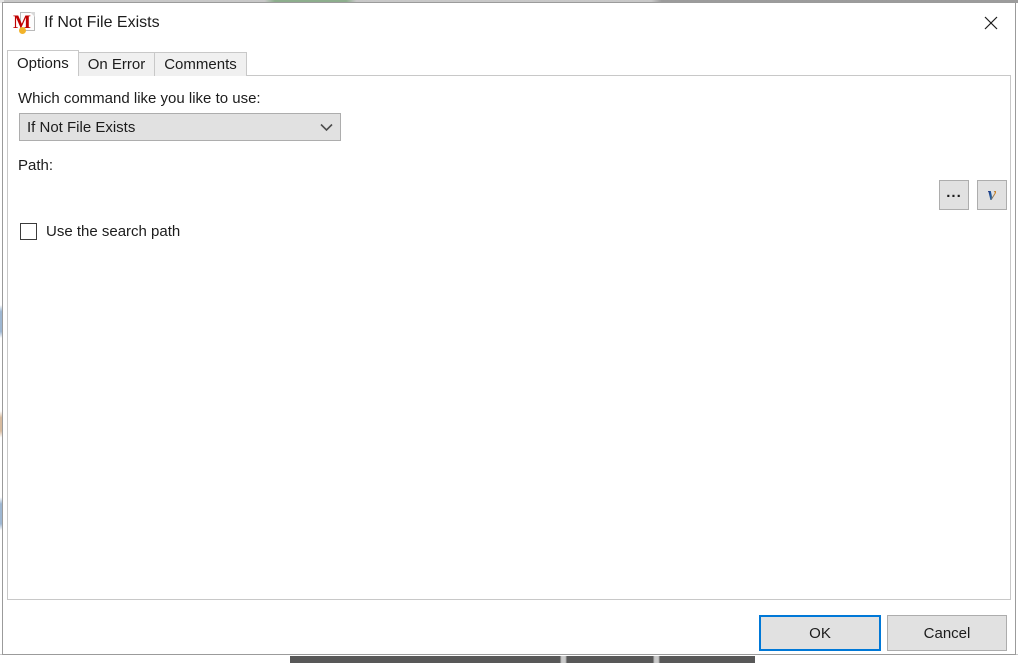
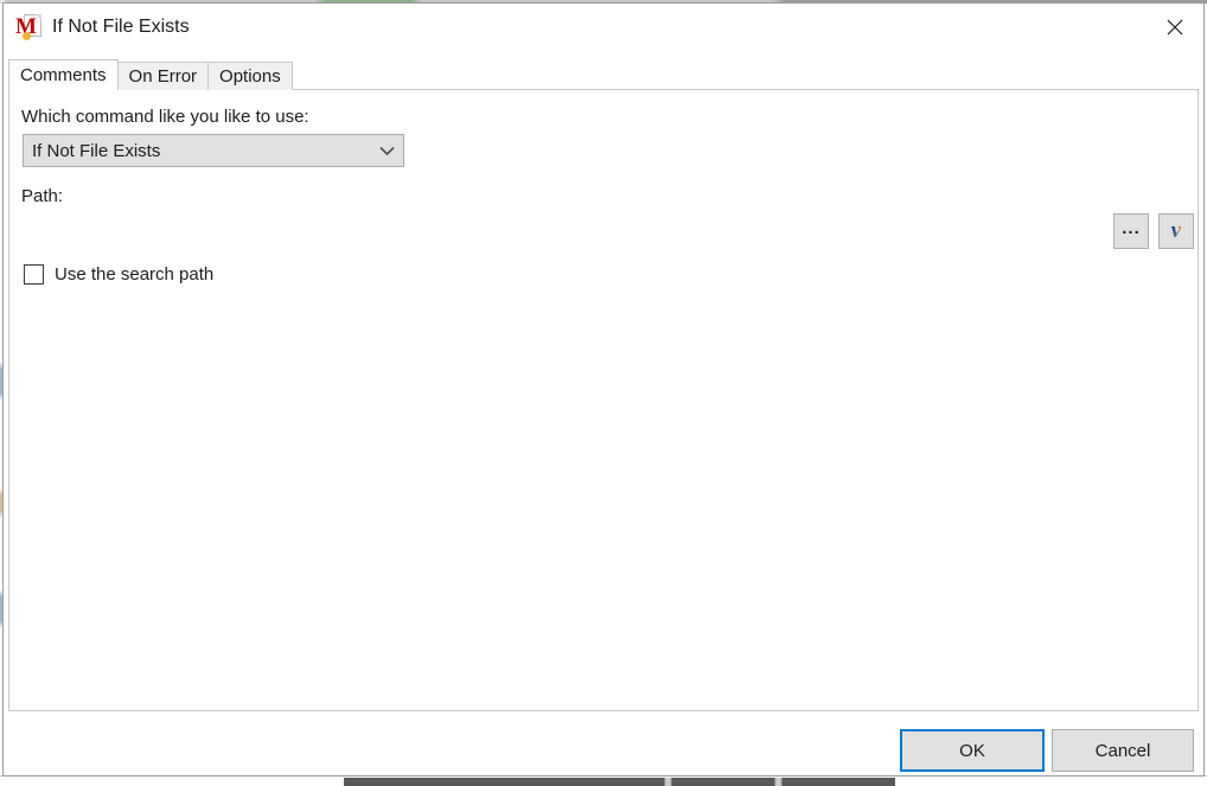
  M
  If Not File Exists
- Options
+ Comments
  On Error
- Comments
+ Options
  Which command like you like to use:
  If Not File Exists
  Path:
  ...
  v
  Use the search path
  OK
  Cancel
